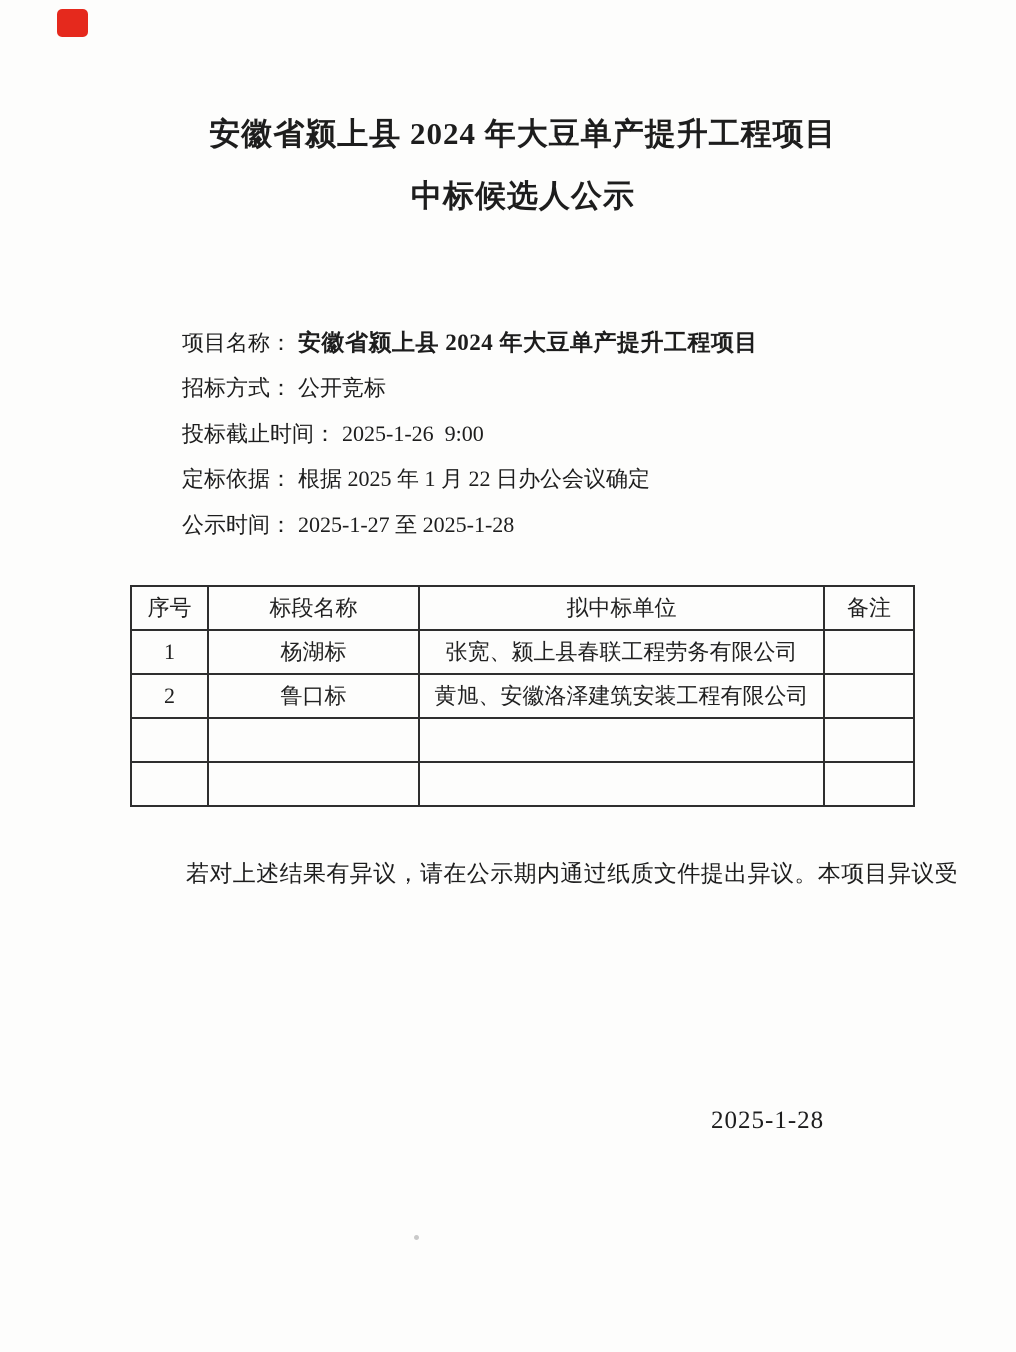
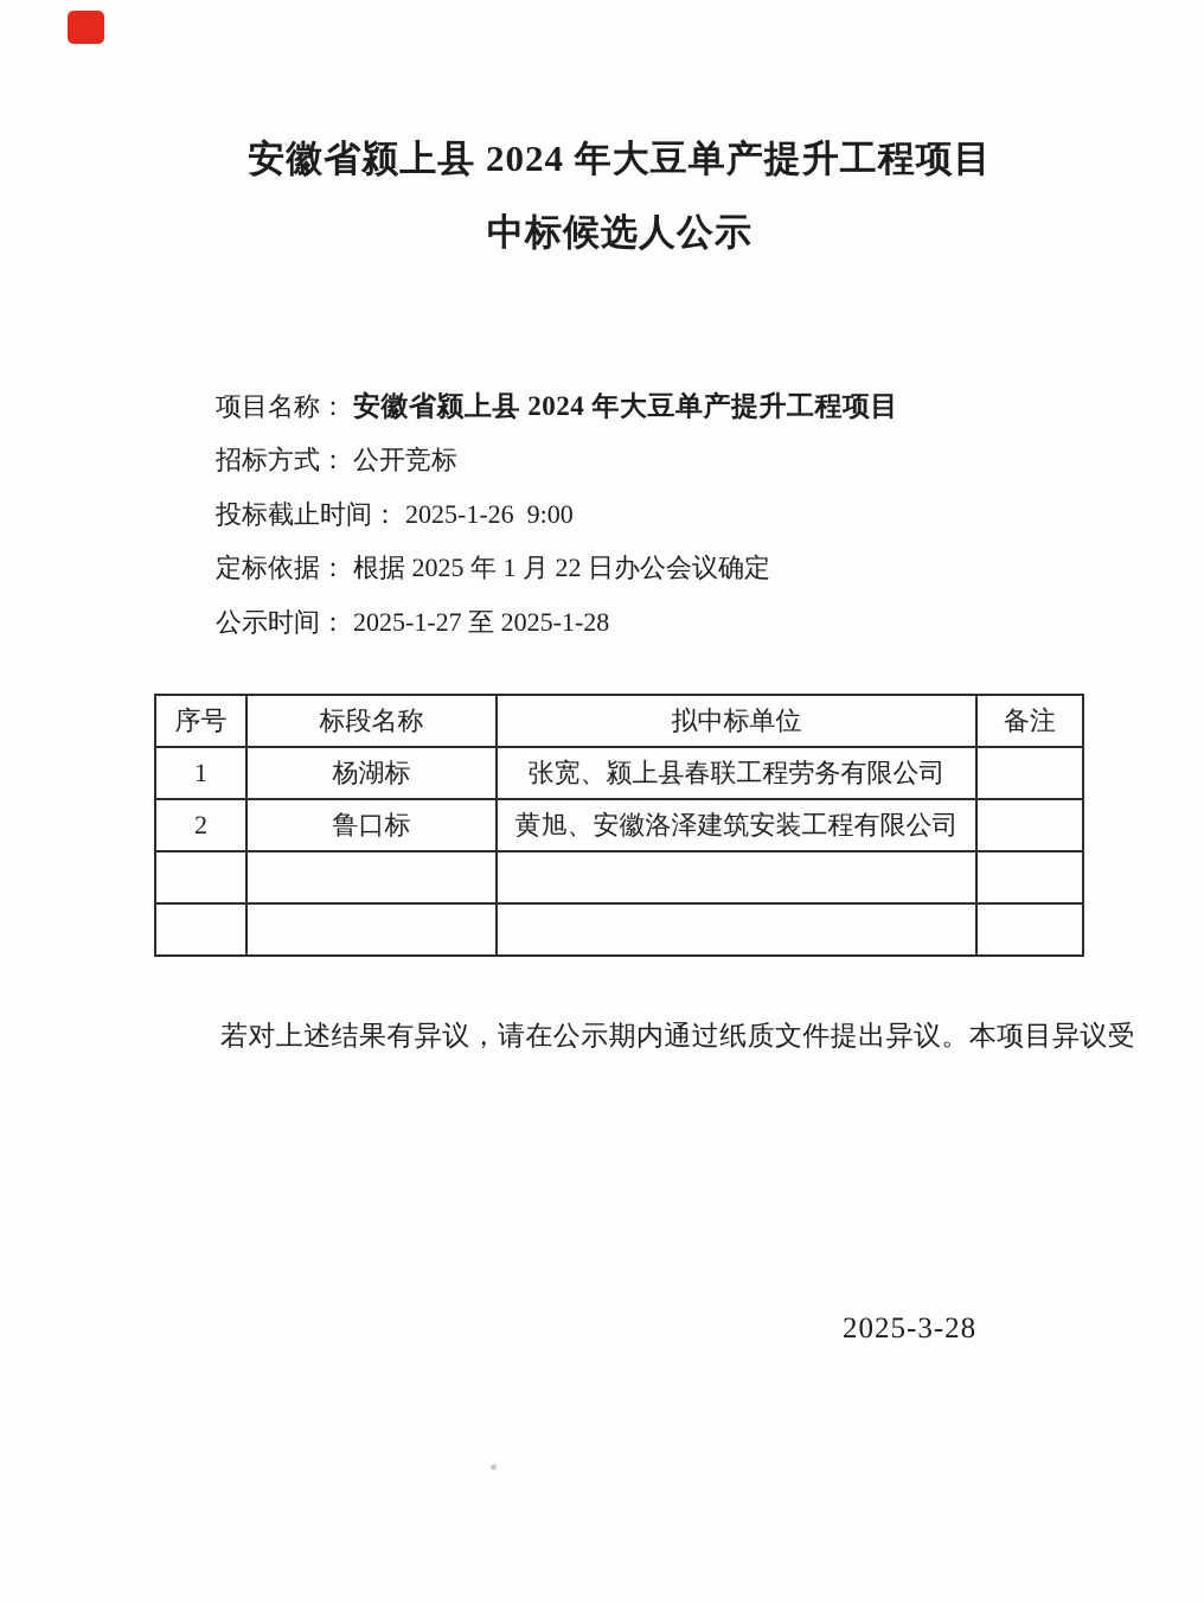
  安徽省颍上县 2024 年大豆单产提升工程项目
  中标候选人公示
  项目名称：
  安徽省颍上县 2024 年大豆单产提升工程项目
  招标方式：
  公开竞标
  投标截止时间：
  2025-1-26 9:00
  定标依据：
  根据 2025 年 1 月 22 日办公会议确定
  公示时间：
  2025-1-27 至 2025-1-28
  序号	标段名称	拟中标单位	备注
  1	杨湖标	张宽、颍上县春联工程劳务有限公司
  2	鲁口标	黄旭、安徽洛泽建筑安装工程有限公司
  若对上述结果有异议，请在公示期内通过纸质文件提出异议。本项目异议受
- 2025-1-28
+ 2025-3-28
